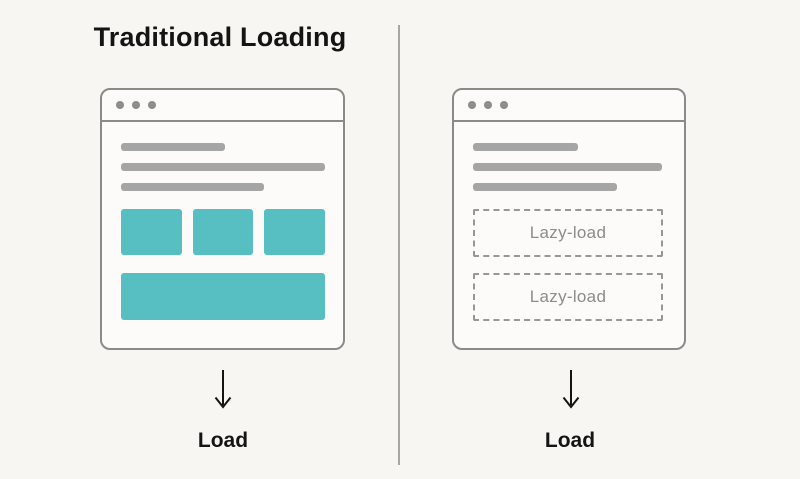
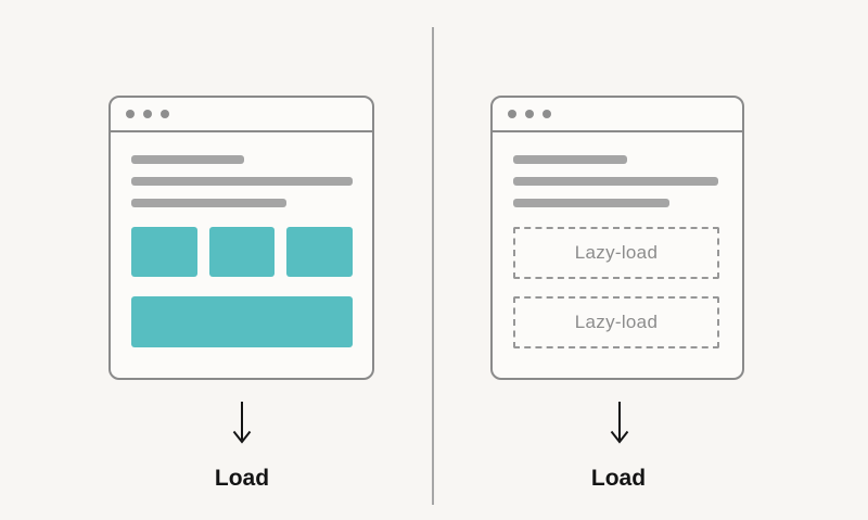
- Traditional Loading
  Lazy-load
  Lazy-load
  Load
  Load
